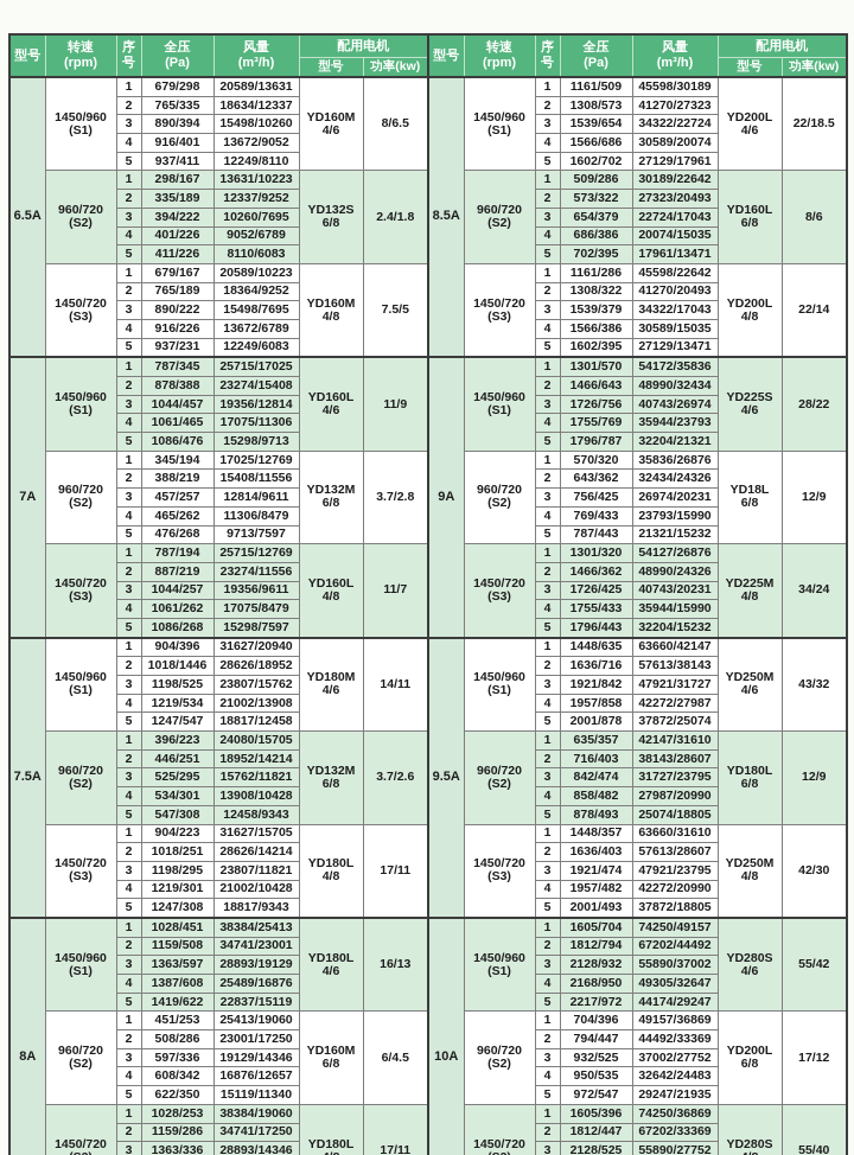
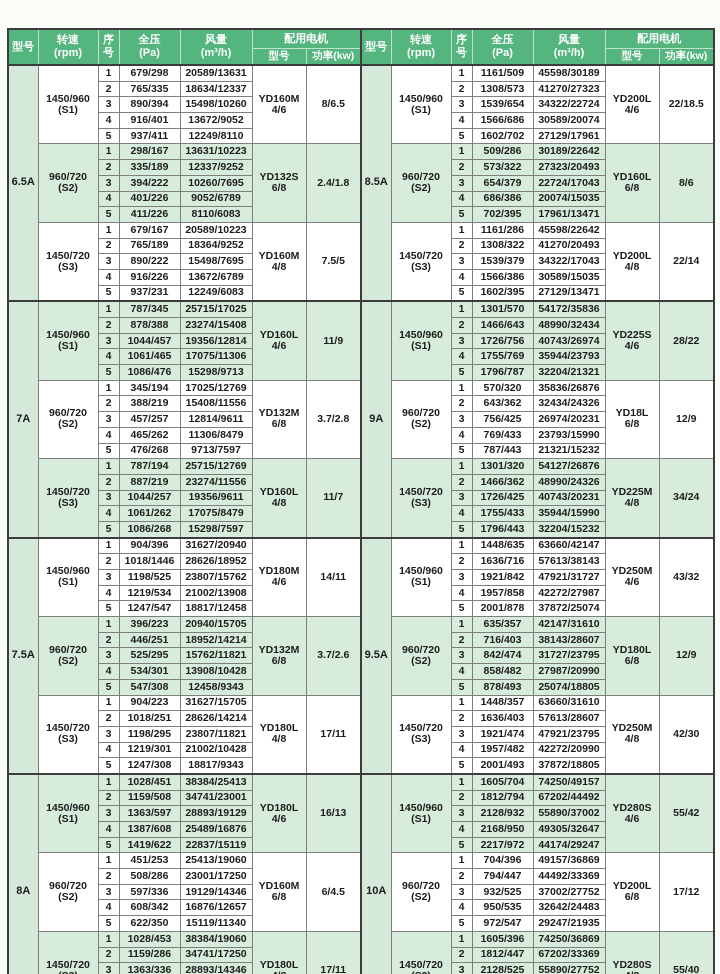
  型号	转速 (rpm)	序 号	全压 (Pa)	风量 (m³/h)	配用电机	型号	转速 (rpm)	序 号	全压 (Pa)	风量 (m³/h)	配用电机
  型号	功率(kw)	型号	功率(kw)
  6.5A	1450/960 (S1)	1	679/298	20589/13631	YD160M 4/6	8/6.5	8.5A	1450/960 (S1)	1	1161/509	45598/30189	YD200L 4/6	22/18.5
  2	765/335	18634/12337	2	1308/573	41270/27323
  3	890/394	15498/10260	3	1539/654	34322/22724
  4	916/401	13672/9052	4	1566/686	30589/20074
  5	937/411	12249/8110	5	1602/702	27129/17961
  960/720 (S2)	1	298/167	13631/10223	YD132S 6/8	2.4/1.8	960/720 (S2)	1	509/286	30189/22642	YD160L 6/8	8/6
  2	335/189	12337/9252	2	573/322	27323/20493
  3	394/222	10260/7695	3	654/379	22724/17043
  4	401/226	9052/6789	4	686/386	20074/15035
  5	411/226	8110/6083	5	702/395	17961/13471
  1450/720 (S3)	1	679/167	20589/10223	YD160M 4/8	7.5/5	1450/720 (S3)	1	1161/286	45598/22642	YD200L 4/8	22/14
  2	765/189	18364/9252	2	1308/322	41270/20493
  3	890/222	15498/7695	3	1539/379	34322/17043
  4	916/226	13672/6789	4	1566/386	30589/15035
  5	937/231	12249/6083	5	1602/395	27129/13471
  7A	1450/960 (S1)	1	787/345	25715/17025	YD160L 4/6	11/9	9A	1450/960 (S1)	1	1301/570	54172/35836	YD225S 4/6	28/22
  2	878/388	23274/15408	2	1466/643	48990/32434
  3	1044/457	19356/12814	3	1726/756	40743/26974
  4	1061/465	17075/11306	4	1755/769	35944/23793
  5	1086/476	15298/9713	5	1796/787	32204/21321
  960/720 (S2)	1	345/194	17025/12769	YD132M 6/8	3.7/2.8	960/720 (S2)	1	570/320	35836/26876	YD18L 6/8	12/9
  2	388/219	15408/11556	2	643/362	32434/24326
  3	457/257	12814/9611	3	756/425	26974/20231
  4	465/262	11306/8479	4	769/433	23793/15990
  5	476/268	9713/7597	5	787/443	21321/15232
  1450/720 (S3)	1	787/194	25715/12769	YD160L 4/8	11/7	1450/720 (S3)	1	1301/320	54127/26876	YD225M 4/8	34/24
  2	887/219	23274/11556	2	1466/362	48990/24326
  3	1044/257	19356/9611	3	1726/425	40743/20231
  4	1061/262	17075/8479	4	1755/433	35944/15990
  5	1086/268	15298/7597	5	1796/443	32204/15232
  7.5A	1450/960 (S1)	1	904/396	31627/20940	YD180M 4/6	14/11	9.5A	1450/960 (S1)	1	1448/635	63660/42147	YD250M 4/6	43/32
  2	1018/1446	28626/18952	2	1636/716	57613/38143
  3	1198/525	23807/15762	3	1921/842	47921/31727
  4	1219/534	21002/13908	4	1957/858	42272/27987
  5	1247/547	18817/12458	5	2001/878	37872/25074
- 960/720 (S2)	1	396/223	24080/15705	YD132M 6/8	3.7/2.6	960/720 (S2)	1	635/357	42147/31610	YD180L 6/8	12/9
+ 960/720 (S2)	1	396/223	20940/15705	YD132M 6/8	3.7/2.6	960/720 (S2)	1	635/357	42147/31610	YD180L 6/8	12/9
  2	446/251	18952/14214	2	716/403	38143/28607
  3	525/295	15762/11821	3	842/474	31727/23795
  4	534/301	13908/10428	4	858/482	27987/20990
  5	547/308	12458/9343	5	878/493	25074/18805
  1450/720 (S3)	1	904/223	31627/15705	YD180L 4/8	17/11	1450/720 (S3)	1	1448/357	63660/31610	YD250M 4/8	42/30
  2	1018/251	28626/14214	2	1636/403	57613/28607
  3	1198/295	23807/11821	3	1921/474	47921/23795
  4	1219/301	21002/10428	4	1957/482	42272/20990
  5	1247/308	18817/9343	5	2001/493	37872/18805
  8A	1450/960 (S1)	1	1028/451	38384/25413	YD180L 4/6	16/13	10A	1450/960 (S1)	1	1605/704	74250/49157	YD280S 4/6	55/42
  2	1159/508	34741/23001	2	1812/794	67202/44492
  3	1363/597	28893/19129	3	2128/932	55890/37002
  4	1387/608	25489/16876	4	2168/950	49305/32647
  5	1419/622	22837/15119	5	2217/972	44174/29247
  960/720 (S2)	1	451/253	25413/19060	YD160M 6/8	6/4.5	960/720 (S2)	1	704/396	49157/36869	YD200L 6/8	17/12
  2	508/286	23001/17250	2	794/447	44492/33369
  3	597/336	19129/14346	3	932/525	37002/27752
  4	608/342	16876/12657	4	950/535	32642/24483
  5	622/350	15119/11340	5	972/547	29247/21935
- 1450/720	1	1028/253	38384/19060	YD180L	17/11	1450/720	1	1605/396	74250/36869	YD280S	55/40
+ 1450/720	1	1028/453	38384/19060	YD180L	17/11	1450/720	1	1605/396	74250/36869	YD280S	55/40
  2	1159/286	34741/17250	2	1812/447	67202/33369
  3	1363/336	28893/14346	3	2128/525	55890/27752
